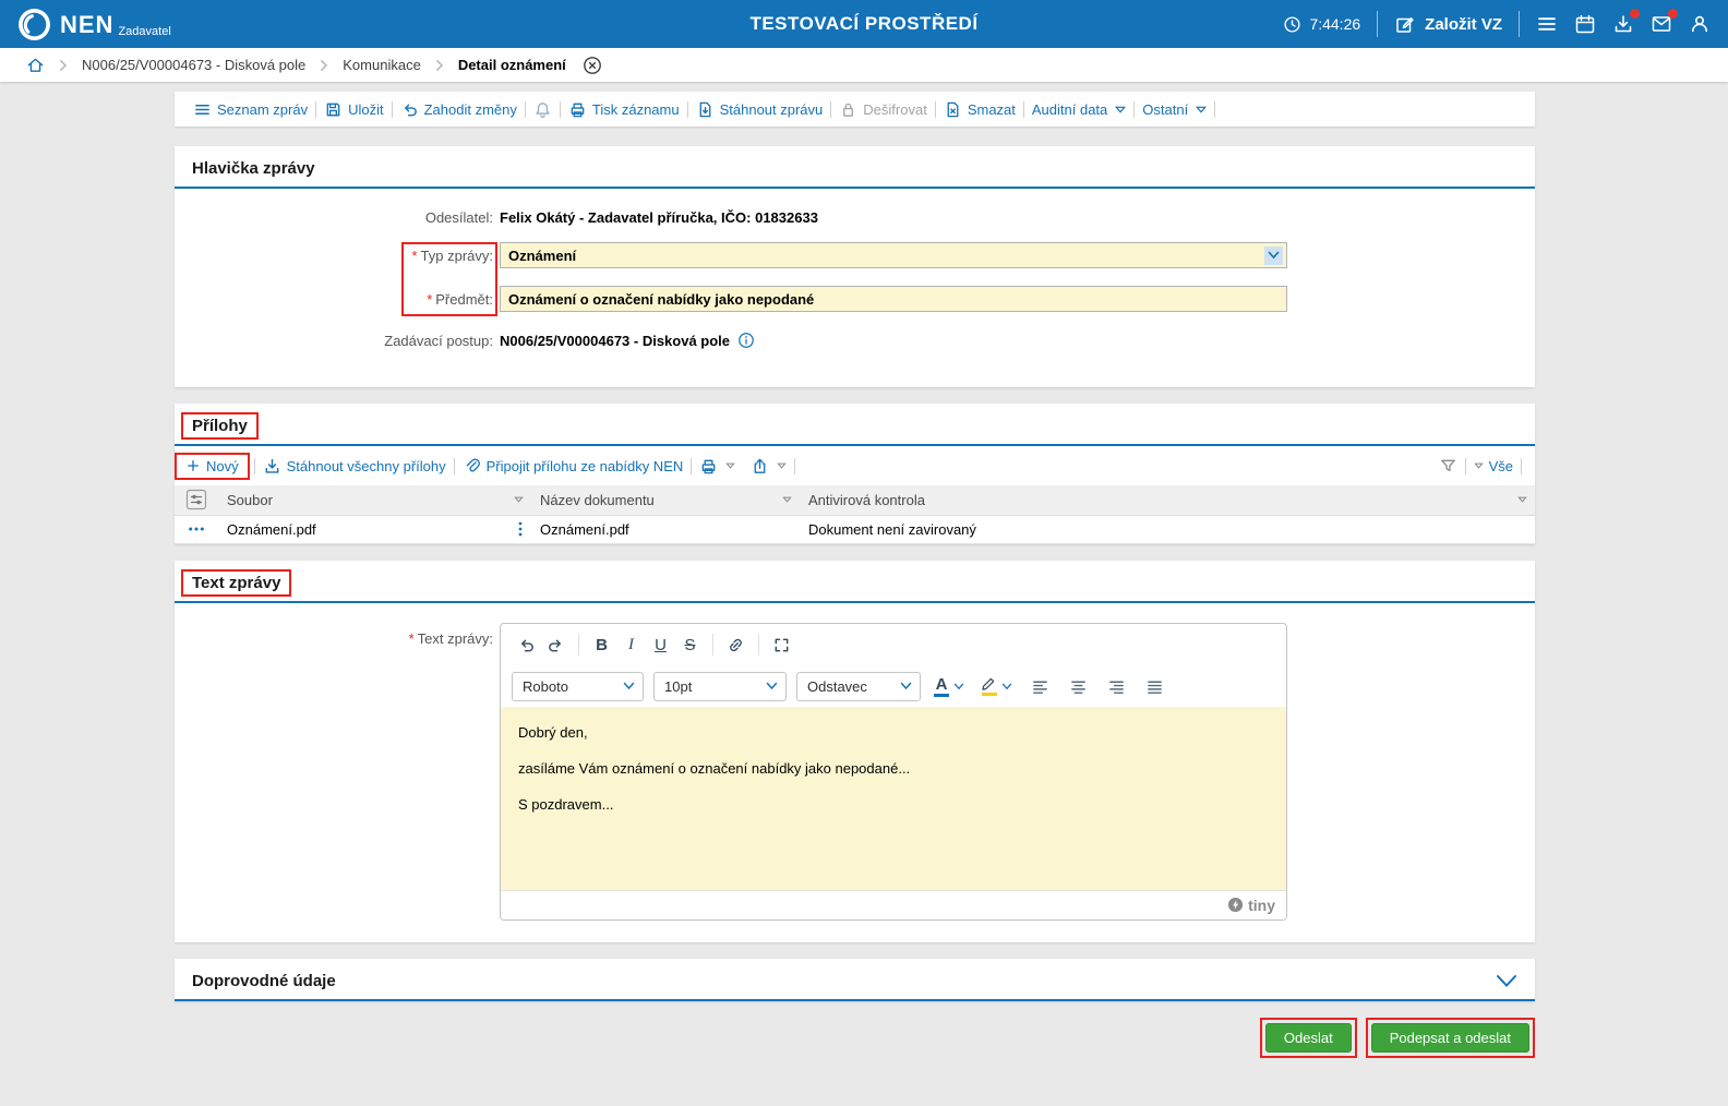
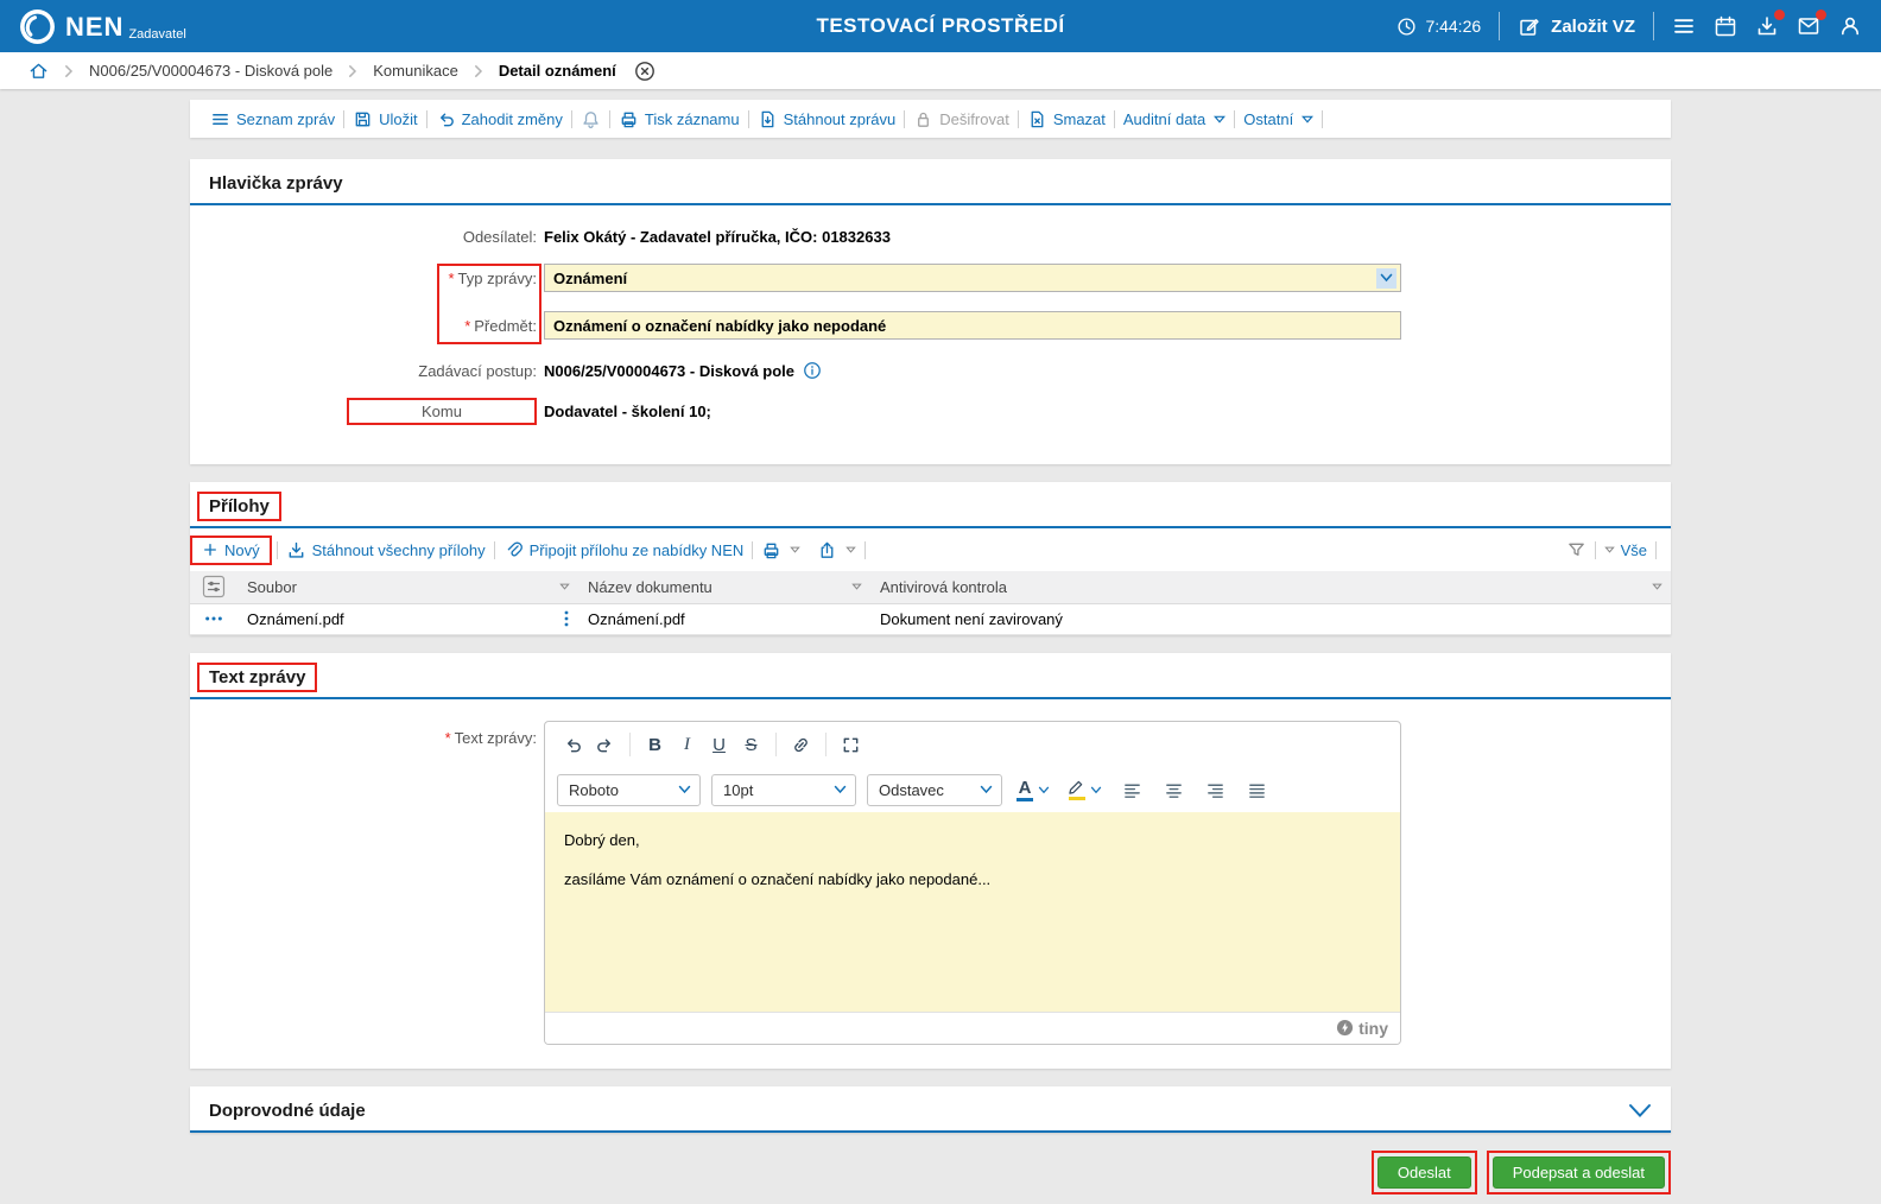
  NEN
  Zadavatel
  TESTOVACÍ PROSTŘEDÍ
  7:44:26
  Založit VZ
  N006/25/V00004673 - Disková pole
  Komunikace
  Detail oznámení
  Seznam zpráv
  Uložit
  Zahodit změny
  Tisk záznamu
  Stáhnout zprávu
  Dešifrovat
  Smazat
  Auditní data
  Ostatní
  Hlavička zprávy
  Odesílatel:
  Felix Okátý - Zadavatel příručka, IČO: 01832633
  *
  Typ zprávy:
  Oznámení
  *
  Předmět:
  Oznámení o označení nabídky jako nepodané
  Zadávací postup:
  N006/25/V00004673 - Disková pole
+ Komu
+ Dodavatel - školení 10;
  Přílohy
  Nový
  Stáhnout všechny přílohy
  Připojit přílohu ze nabídky NEN
  Vše
  	Soubor	Název dokumentu	Antivirová kontrola
  	Oznámení.pdf	Oznámení.pdf	Dokument není zavirovaný
  Text zprávy
  *
  Text zprávy:
  B
  I
  U
  S
  Roboto
  10pt
  Odstavec
  A
  Dobrý den,
  zasíláme Vám oznámení o označení nabídky jako nepodané...
- S pozdravem...
  tiny
  Doprovodné údaje
  Odeslat
  Podepsat a odeslat
